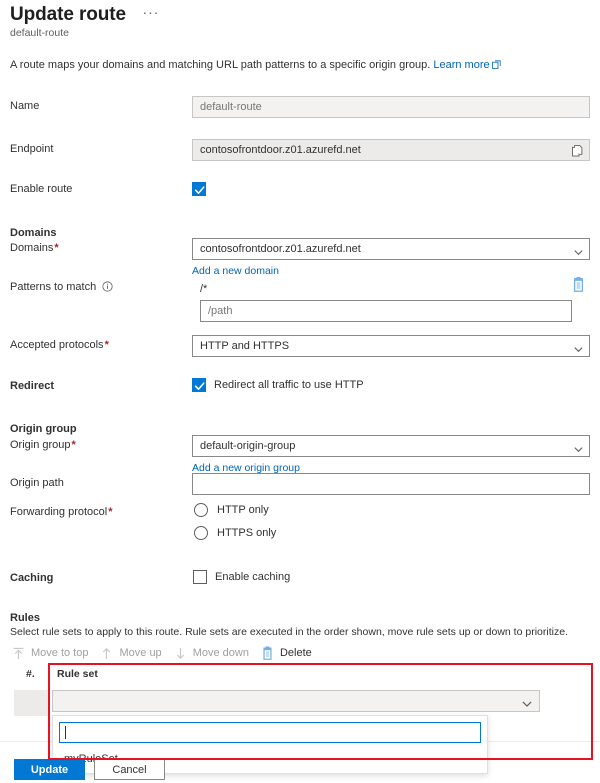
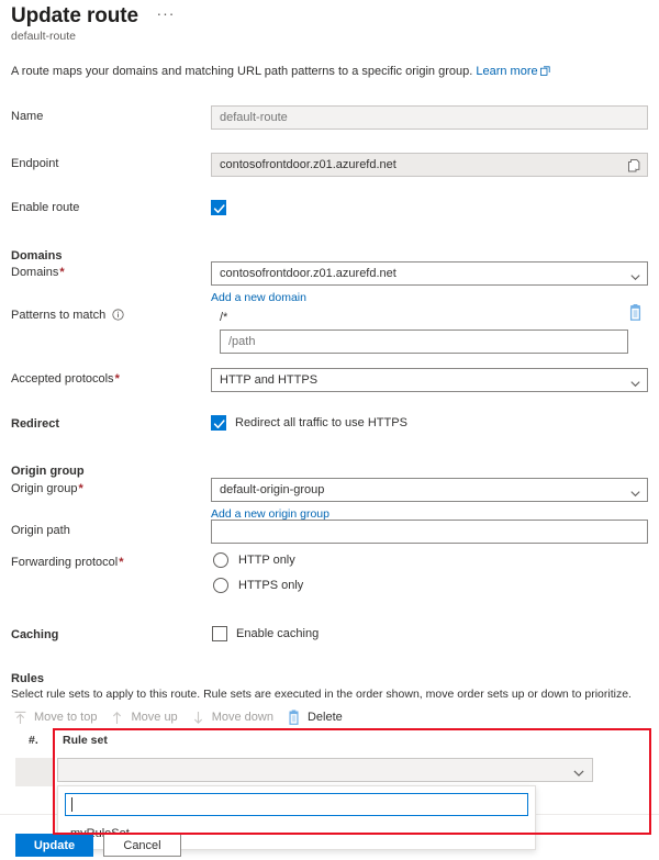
  Update route ···
  default-route
  A route maps your domains and matching URL path patterns to a specific origin group. Learn more
  Name
  default-route
  Endpoint
  contosofrontdoor.z01.azurefd.net
  Enable route
  Domains
  Domains*
  contosofrontdoor.z01.azurefd.net
  Add a new domain
  Patterns to match
  /*
  /path
  Accepted protocols*
  HTTP and HTTPS
  Redirect
- Redirect all traffic to use HTTP
+ Redirect all traffic to use HTTPS
  Origin group
  Origin group*
  default-origin-group
  Add a new origin group
  Origin path
  Forwarding protocol*
  HTTP only
  HTTPS only
  Caching
  Enable caching
  Rules
- Select rule sets to apply to this route. Rule sets are executed in the order shown, move rule sets up or down to prioritize.
+ Select rule sets to apply to this route. Rule sets are executed in the order shown, move order sets up or down to prioritize.
  Move to top
  Move up
  Move down
  Delete
  #.
  Rule set
  Update
  Cancel
